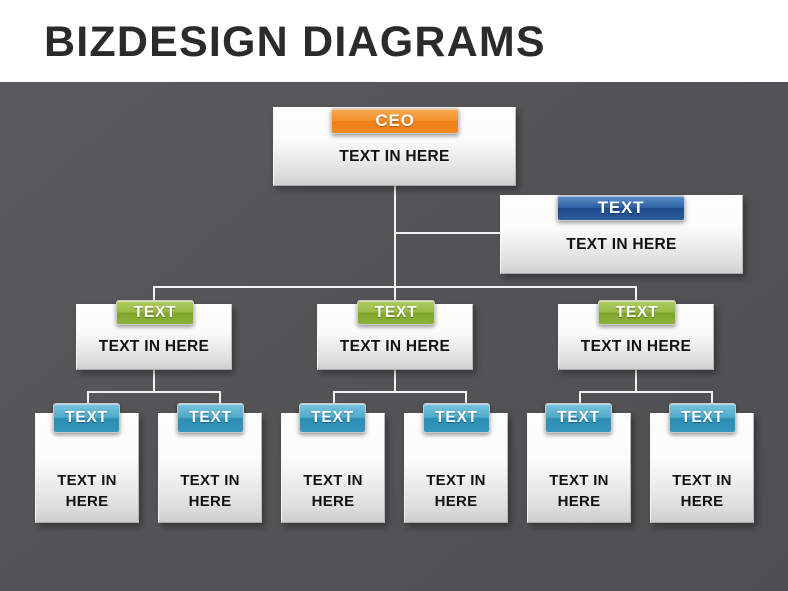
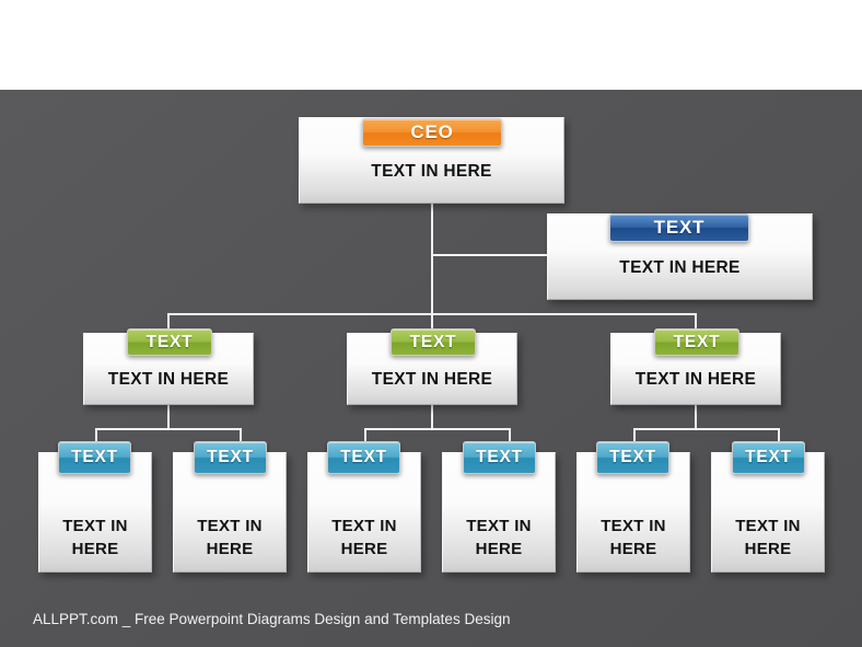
- BIZDESIGN DIAGRAMS
  TEXT IN HERE
  CEO
  TEXT IN HERE
  TEXT
  TEXT IN HERE
  TEXT
  TEXT IN HERE
  TEXT
  TEXT IN HERE
  TEXT
  TEXT IN
  HERE
  TEXT
  TEXT IN
  HERE
  TEXT
  TEXT IN
  HERE
  TEXT
  TEXT IN
  HERE
  TEXT
  TEXT IN
  HERE
  TEXT
  TEXT IN
  HERE
  TEXT
+ ALLPPT.com _ Free Powerpoint Diagrams Design and Templates Design
